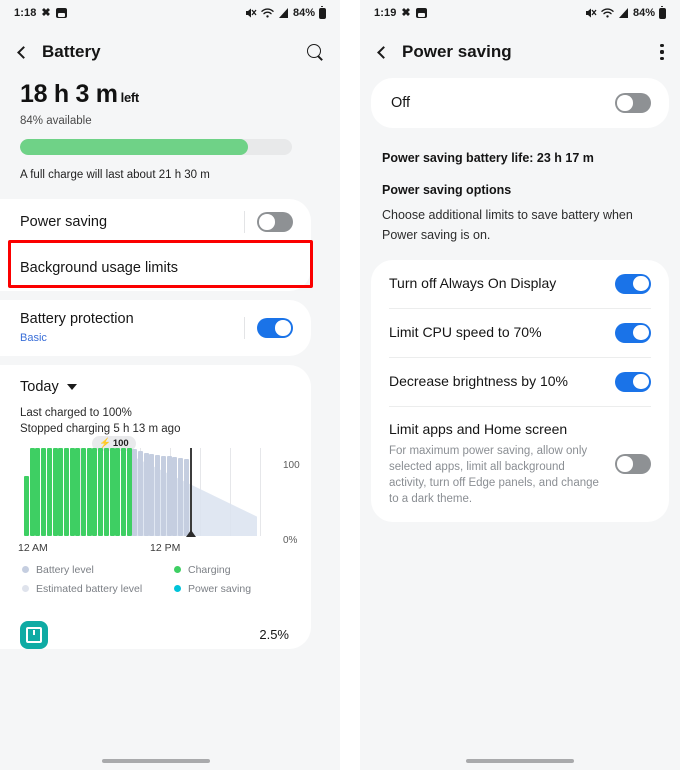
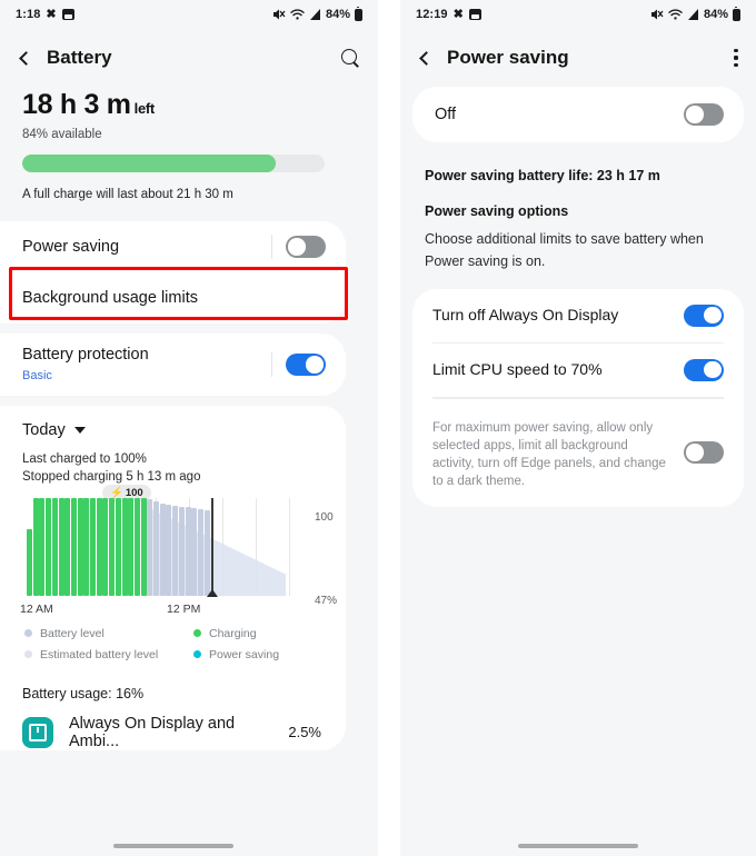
  1:18
  ✖
  84%
  Battery
  18 h 3 m left
  84% available
  A full charge will last about 21 h 30 m
  Power saving
  Background usage limits
  Battery protection
  Basic
  Today
  Last charged to 100%
  Stopped charging 5 h 13 m ago
  ⚡
  100
  100
- 0%
+ 47%
  12 AM
  12 PM
  Battery level
  Estimated battery level
  Charging
  Power saving
+ Battery usage: 16%
+ Always On Display and Ambi...
  2.5%
- 1:19
+ 12:19
  ✖
  84%
  Power saving
  Off
  Power saving battery life: 23 h 17 m
  Power saving options
  Choose additional limits to save battery when Power saving is on.
  Turn off Always On Display
  Limit CPU speed to 70%
- Decrease brightness by 10%
- Limit apps and Home screen
  For maximum power saving, allow only selected apps, limit all background activity, turn off Edge panels, and change to a dark theme.
